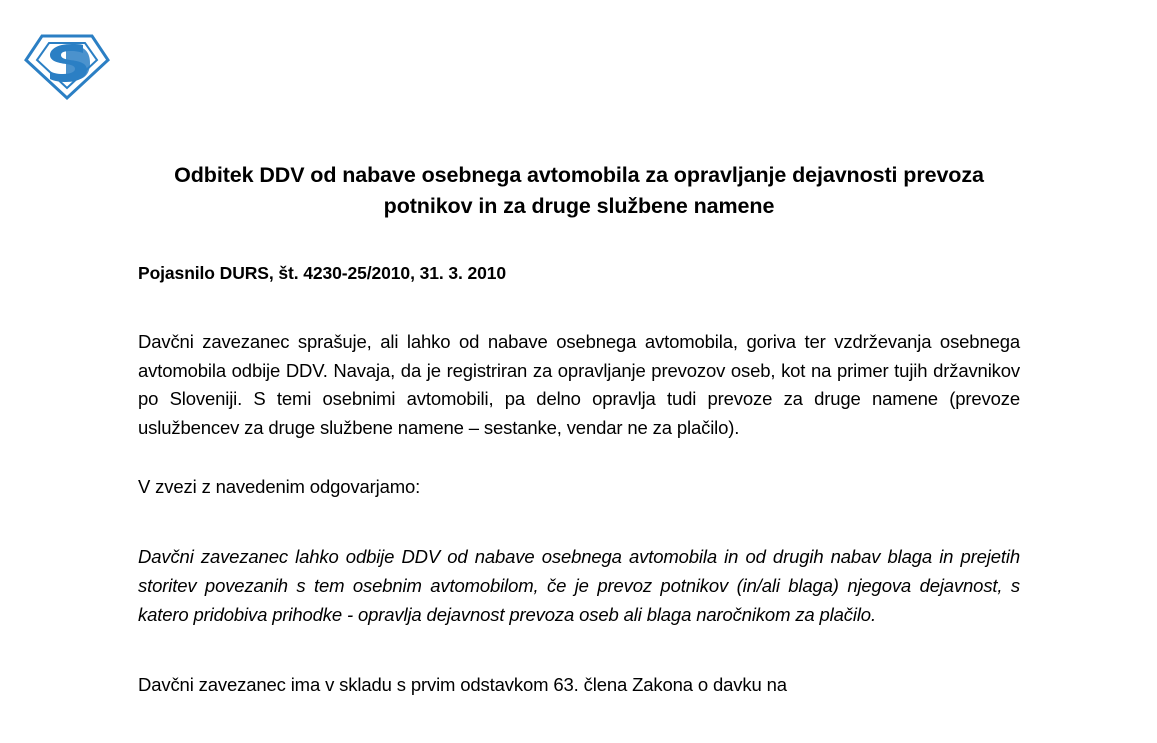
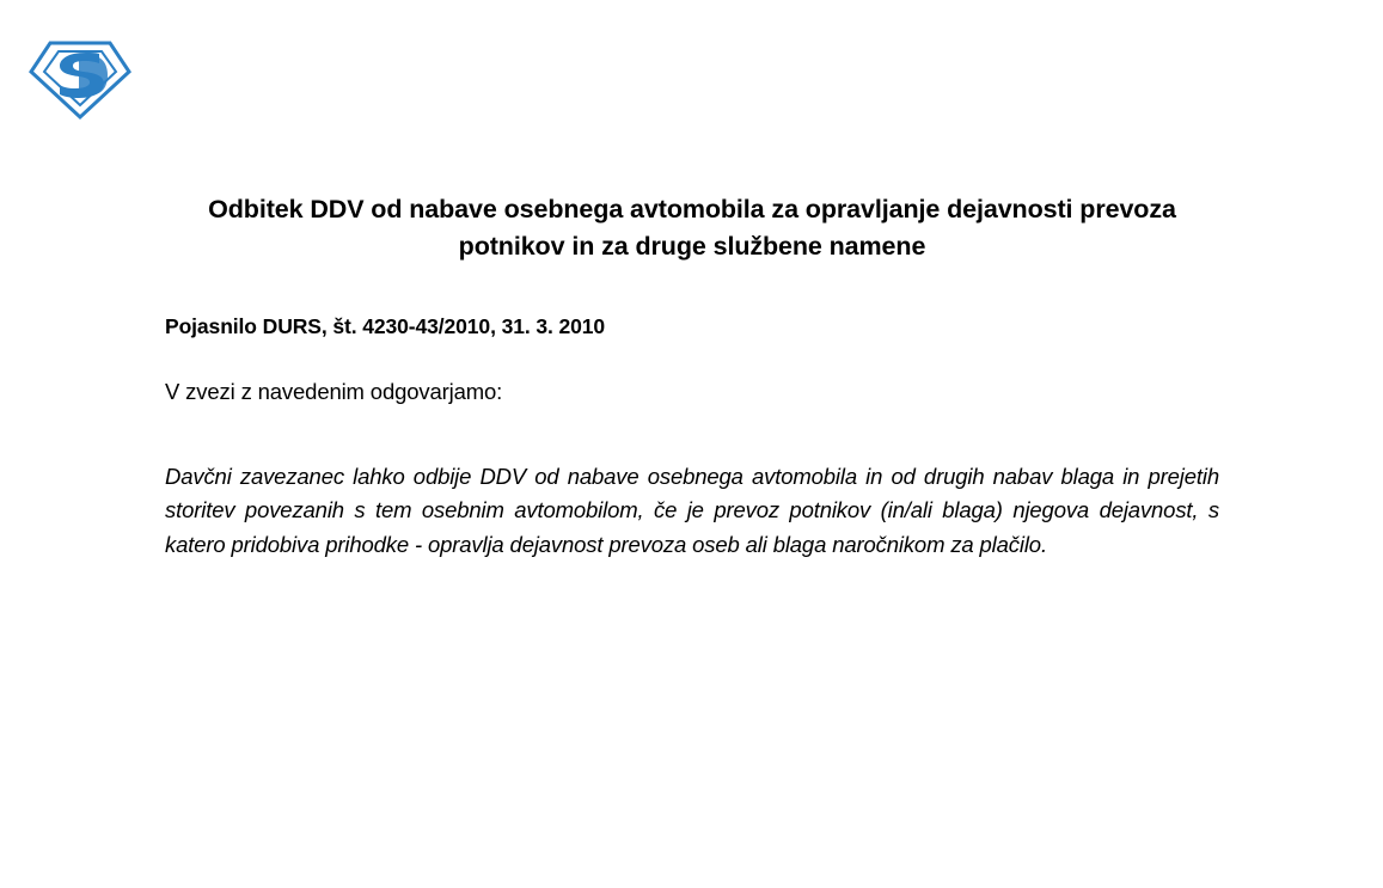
  Odbitek DDV od nabave osebnega avtomobila za opravljanje dejavnosti prevoza potnikov in za druge službene namene
- Pojasnilo DURS, št. 4230-25/2010, 31. 3. 2010
+ Pojasnilo DURS, št. 4230-43/2010, 31. 3. 2010
- Davčni zavezanec sprašuje, ali lahko od nabave osebnega avtomobila, goriva ter vzdrževanja osebnega avtomobila odbije DDV. Navaja, da je registriran za opravljanje prevozov oseb, kot na primer tujih državnikov po Sloveniji. S temi osebnimi avtomobili, pa delno opravlja tudi prevoze za druge namene (prevoze uslužbencev za druge službene namene – sestanke, vendar ne za plačilo).
  V zvezi z navedenim odgovarjamo:
  Davčni zavezanec lahko odbije DDV od nabave osebnega avtomobila in od drugih nabav blaga in prejetih storitev povezanih s tem osebnim avtomobilom, če je prevoz potnikov (in/ali blaga) njegova dejavnost, s katero pridobiva prihodke - opravlja dejavnost prevoza oseb ali blaga naročnikom za plačilo.
- Davčni zavezanec ima v skladu s prvim odstavkom 63. člena Zakona o davku na
